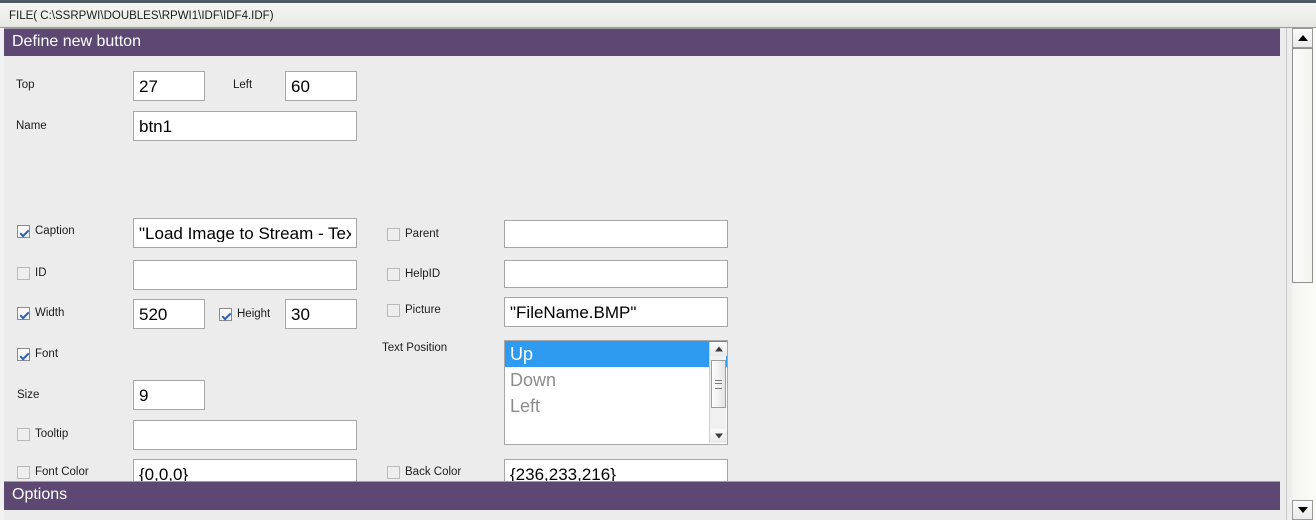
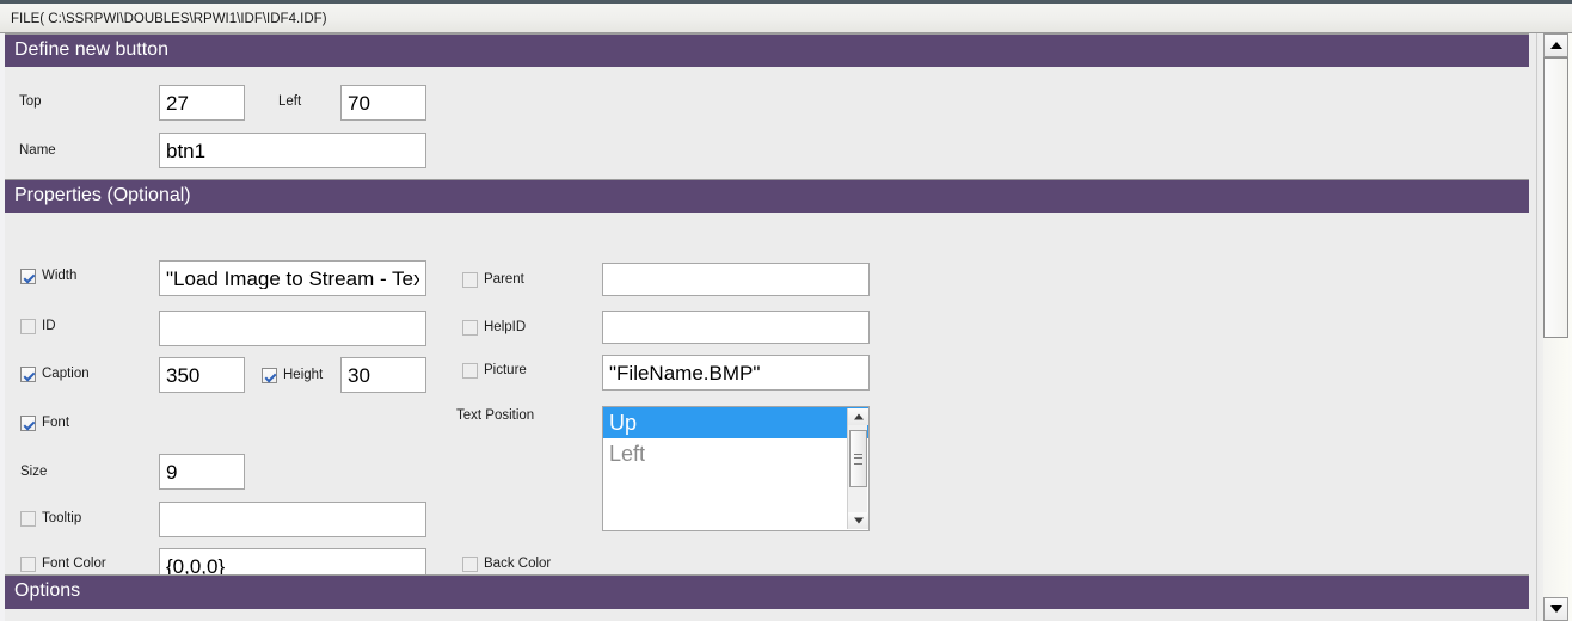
  FILE( C:\SSRPWI\DOUBLES\RPWI1\IDF\IDF4.IDF)
  Define new button
  Top
  27
  Left
- 60
+ 70
  Name
  btn1
+ Properties (Optional)
- Caption
+ Width
  "Load Image to Stream - Tex
  ID
- Width
+ Caption
- 520
+ 350
  Height
  30
  Font
  Size
  9
  Tooltip
  Font Color
  {0,0,0}
  Parent
  HelpID
  Picture
  "FileName.BMP"
  Text Position
  Up
- Down
  Left
  Back Color
- {236,233,216}
  Options
